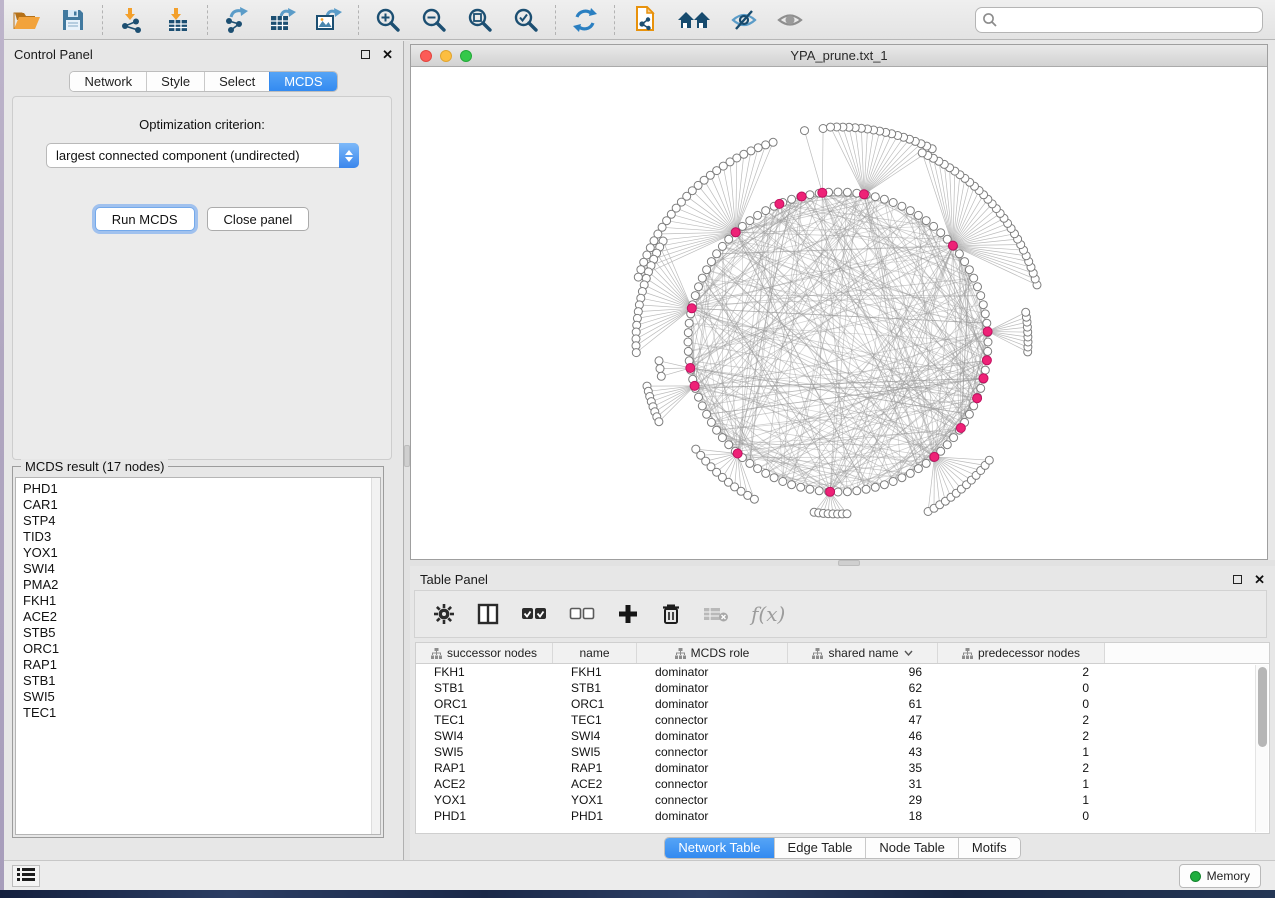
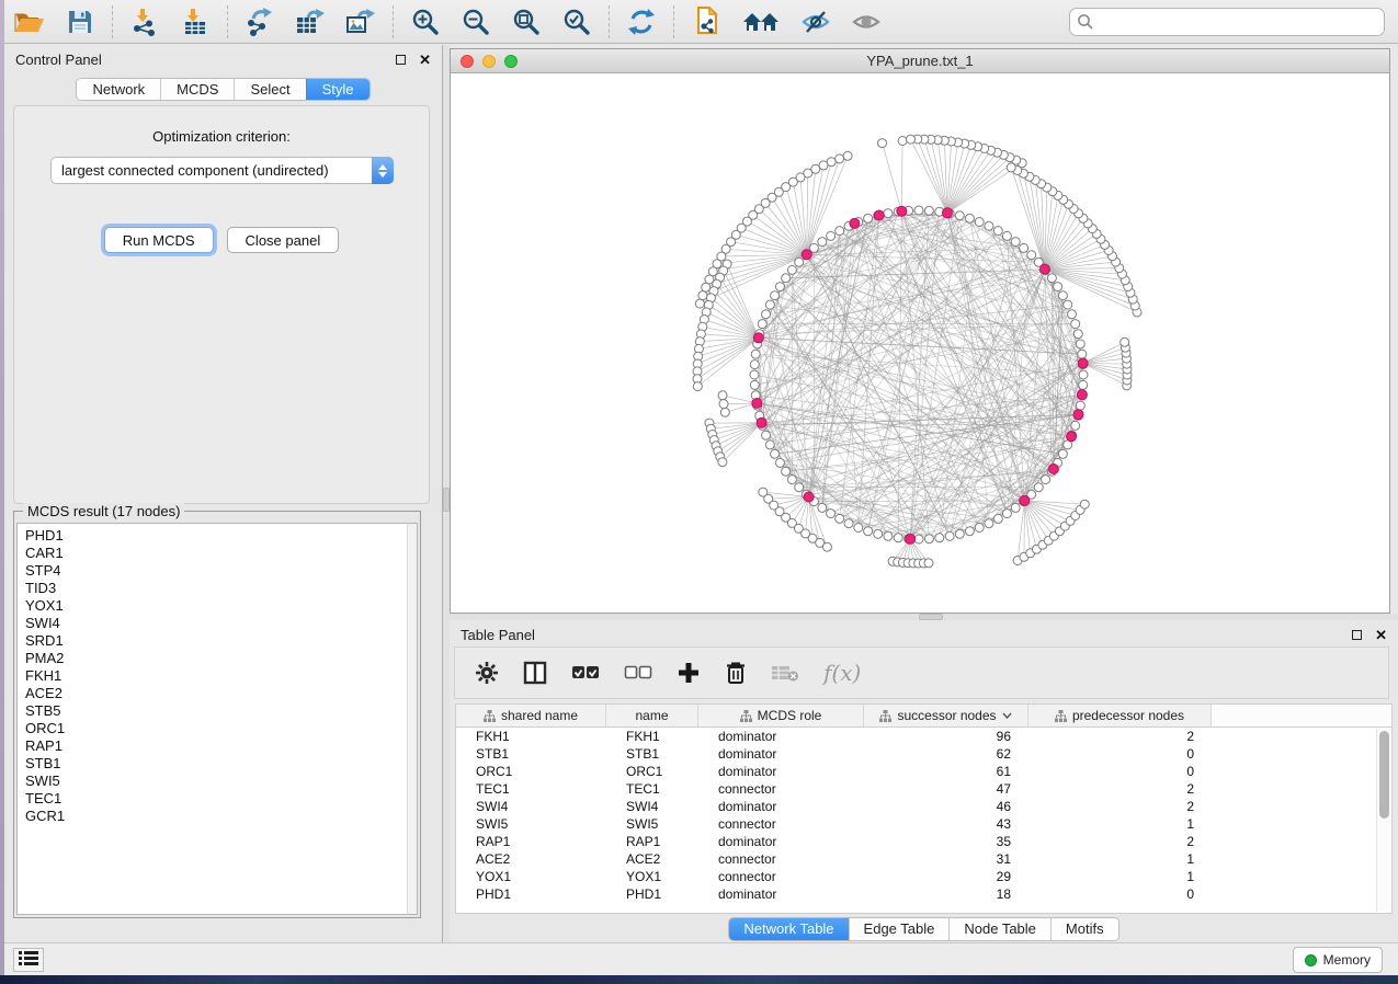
  Control Panel
  ✕
  Network
- Style
+ MCDS
  Select
- MCDS
+ Style
  Optimization criterion:
  largest connected component (undirected)
  Run MCDS
  Close panel
  MCDS result (17 nodes)
  PHD1
  CAR1
  STP4
  TID3
  YOX1
  SWI4
+ SRD1
  PMA2
  FKH1
  ACE2
  STB5
  ORC1
  RAP1
  STB1
  SWI5
  TEC1
+ GCR1
  YPA_prune.txt_1
  Table Panel
  ✕
  f(x)
- successor nodes
+ shared name
  name
  MCDS role
- shared name
+ successor nodes
  predecessor nodes
  FKH1
  FKH1
  dominator
  96
  2
  STB1
  STB1
  dominator
  62
  0
  ORC1
  ORC1
  dominator
  61
  0
  TEC1
  TEC1
  connector
  47
  2
  SWI4
  SWI4
  dominator
  46
  2
  SWI5
  SWI5
  connector
  43
  1
  RAP1
  RAP1
  dominator
  35
  2
  ACE2
  ACE2
  connector
  31
  1
  YOX1
  YOX1
  connector
  29
  1
  PHD1
  PHD1
  dominator
  18
  0
  Network Table
  Edge Table
  Node Table
  Motifs
  Memory
